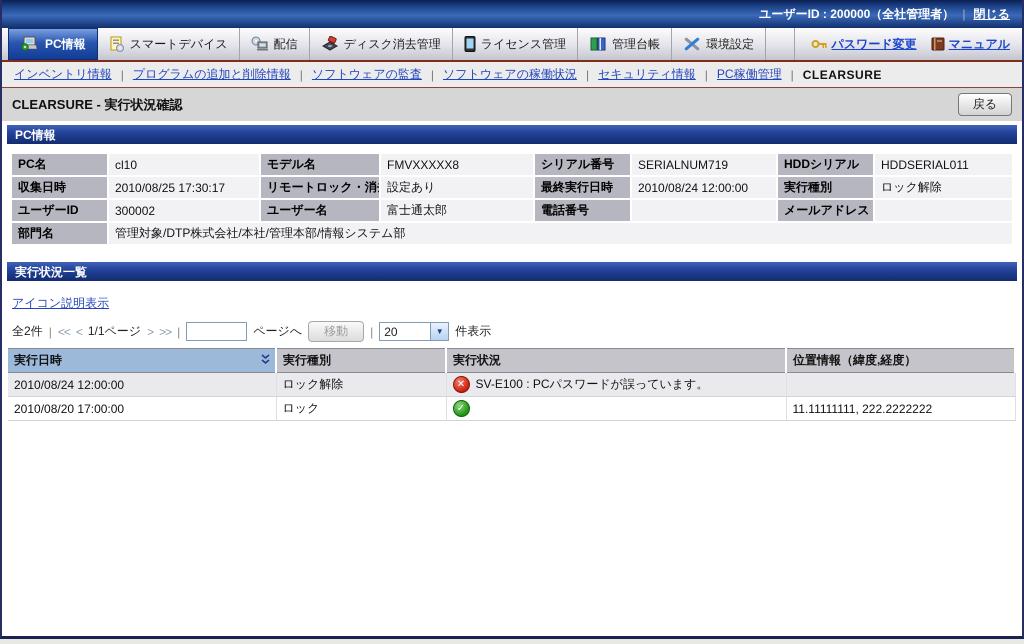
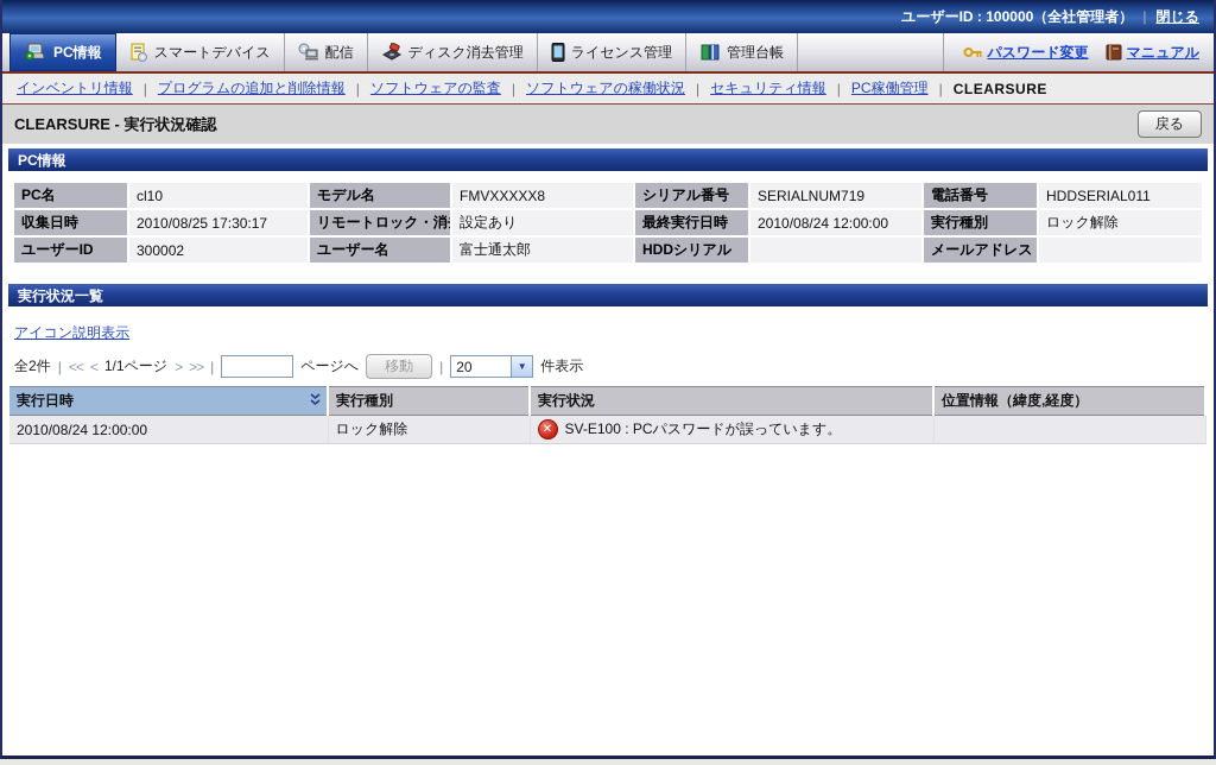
- ユーザーID : 200000（全社管理者）
+ ユーザーID : 100000（全社管理者）
  |
  閉じる
  PC情報
  スマートデバイス
  配信
  ディスク消去管理
  ライセンス管理
  管理台帳
- 環境設定
  パスワード変更
  マニュアル
  インベントリ情報
  |
  プログラムの追加と削除情報
  |
  ソフトウェアの監査
  |
  ソフトウェアの稼働状況
  |
  セキュリティ情報
  |
  PC稼働管理
  |
  CLEARSURE
  CLEARSURE - 実行状況確認
  戻る
  PC情報
- PC名	cl10	モデル名	FMVXXXXX8	シリアル番号	SERIALNUM719	HDDシリアル	HDDSERIAL011
+ PC名	cl10	モデル名	FMVXXXXX8	シリアル番号	SERIALNUM719	電話番号	HDDSERIAL011
  収集日時	2010/08/25 17:30:17	リモートロック・消	設定あり	最終実行日時	2010/08/24 12:00:00	実行種別	ロック解除
- ユーザーID	300002	ユーザー名	富士通太郎	電話番号		メールアドレス
+ ユーザーID	300002	ユーザー名	富士通太郎	HDDシリアル		メールアドレス
- 部門名	管理対象/DTP株式会社/本社/管理本部/情報システム部
  実行状況一覧
  アイコン説明表示
  全2件
  |
  <<
  <
  1/1ページ
  >
  >>
  |
  ページへ
  移動
  |
  20
  ▼
  件表示
  実行日時	実行種別	実行状況	位置情報（緯度,経度）
  2010/08/24 12:00:00	ロック解除	✕ SV-E100 : PCパスワードが誤っています。
- 2010/08/20 17:00:00	ロック	✓	11.11111111, 222.2222222
